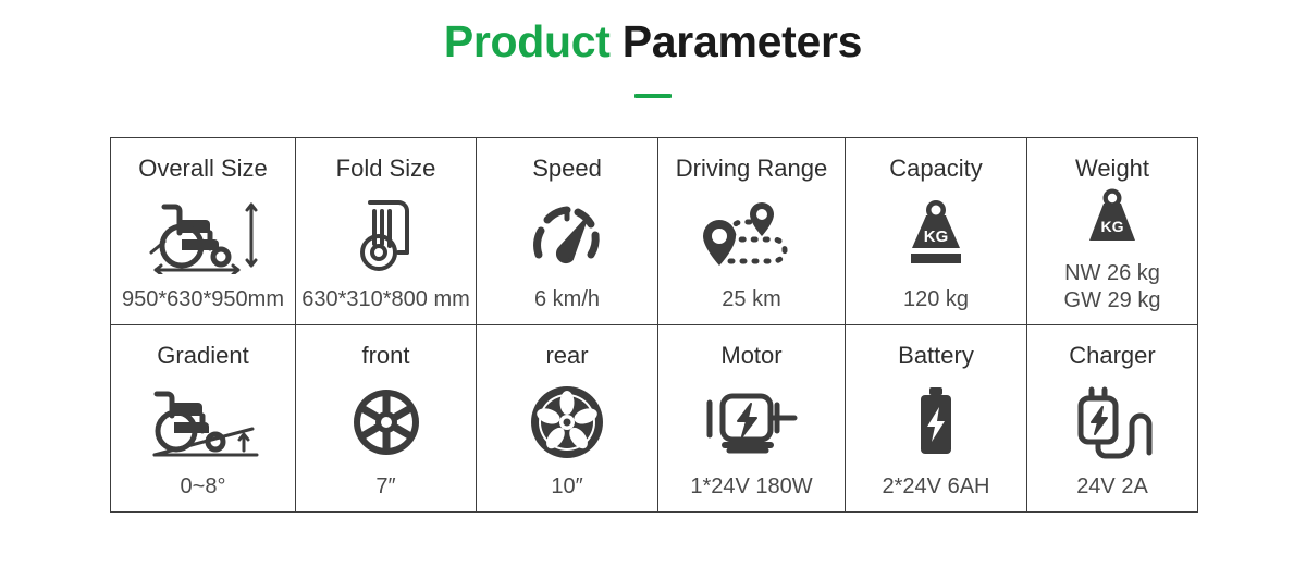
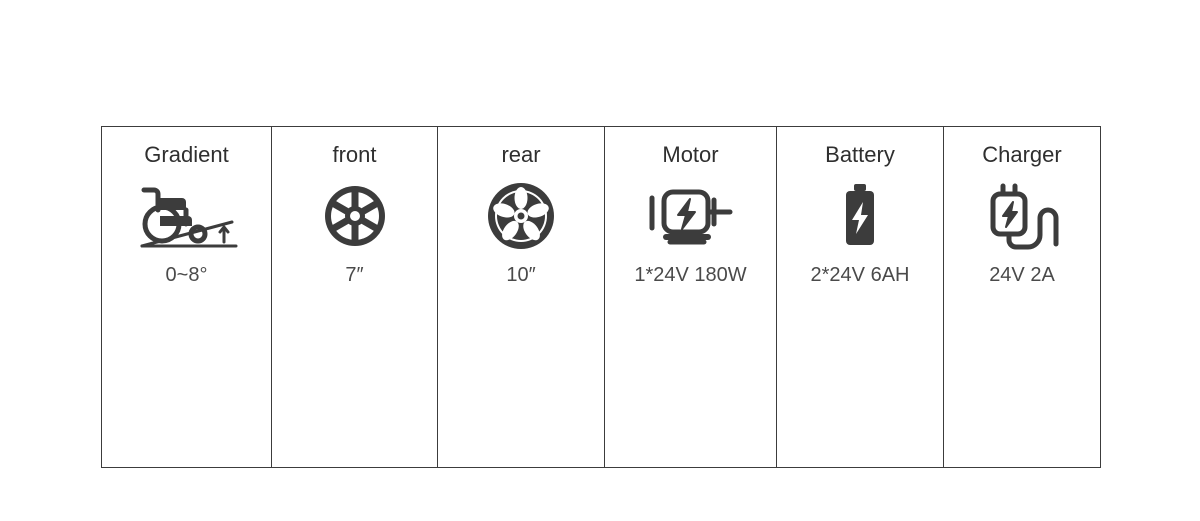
- Product Parameters
- Overall Size 950*630*950mm	Fold Size 630*310*800 mm	Speed 6 km/h	Driving Range 25 km	Capacity KG 120 kg	Weight KG NW 26 kg GW 29 kg
  Gradient 0~8°	front 7″	rear 10″	Motor 1*24V 180W	Battery 2*24V 6AH	Charger 24V 2A
